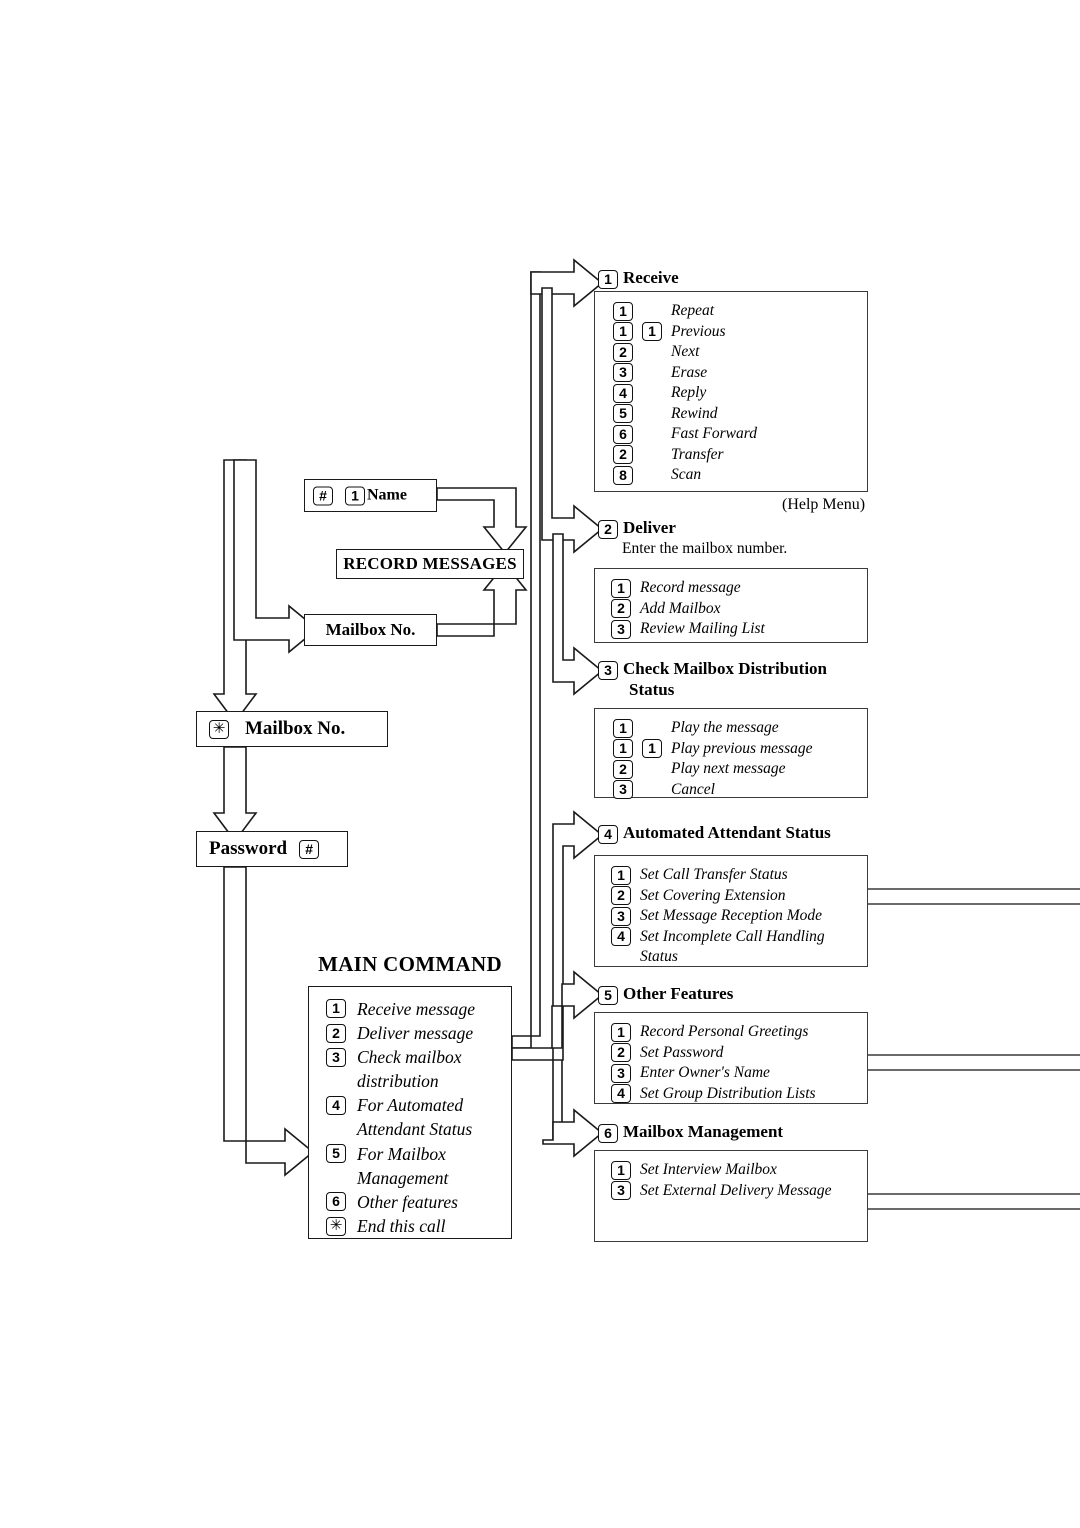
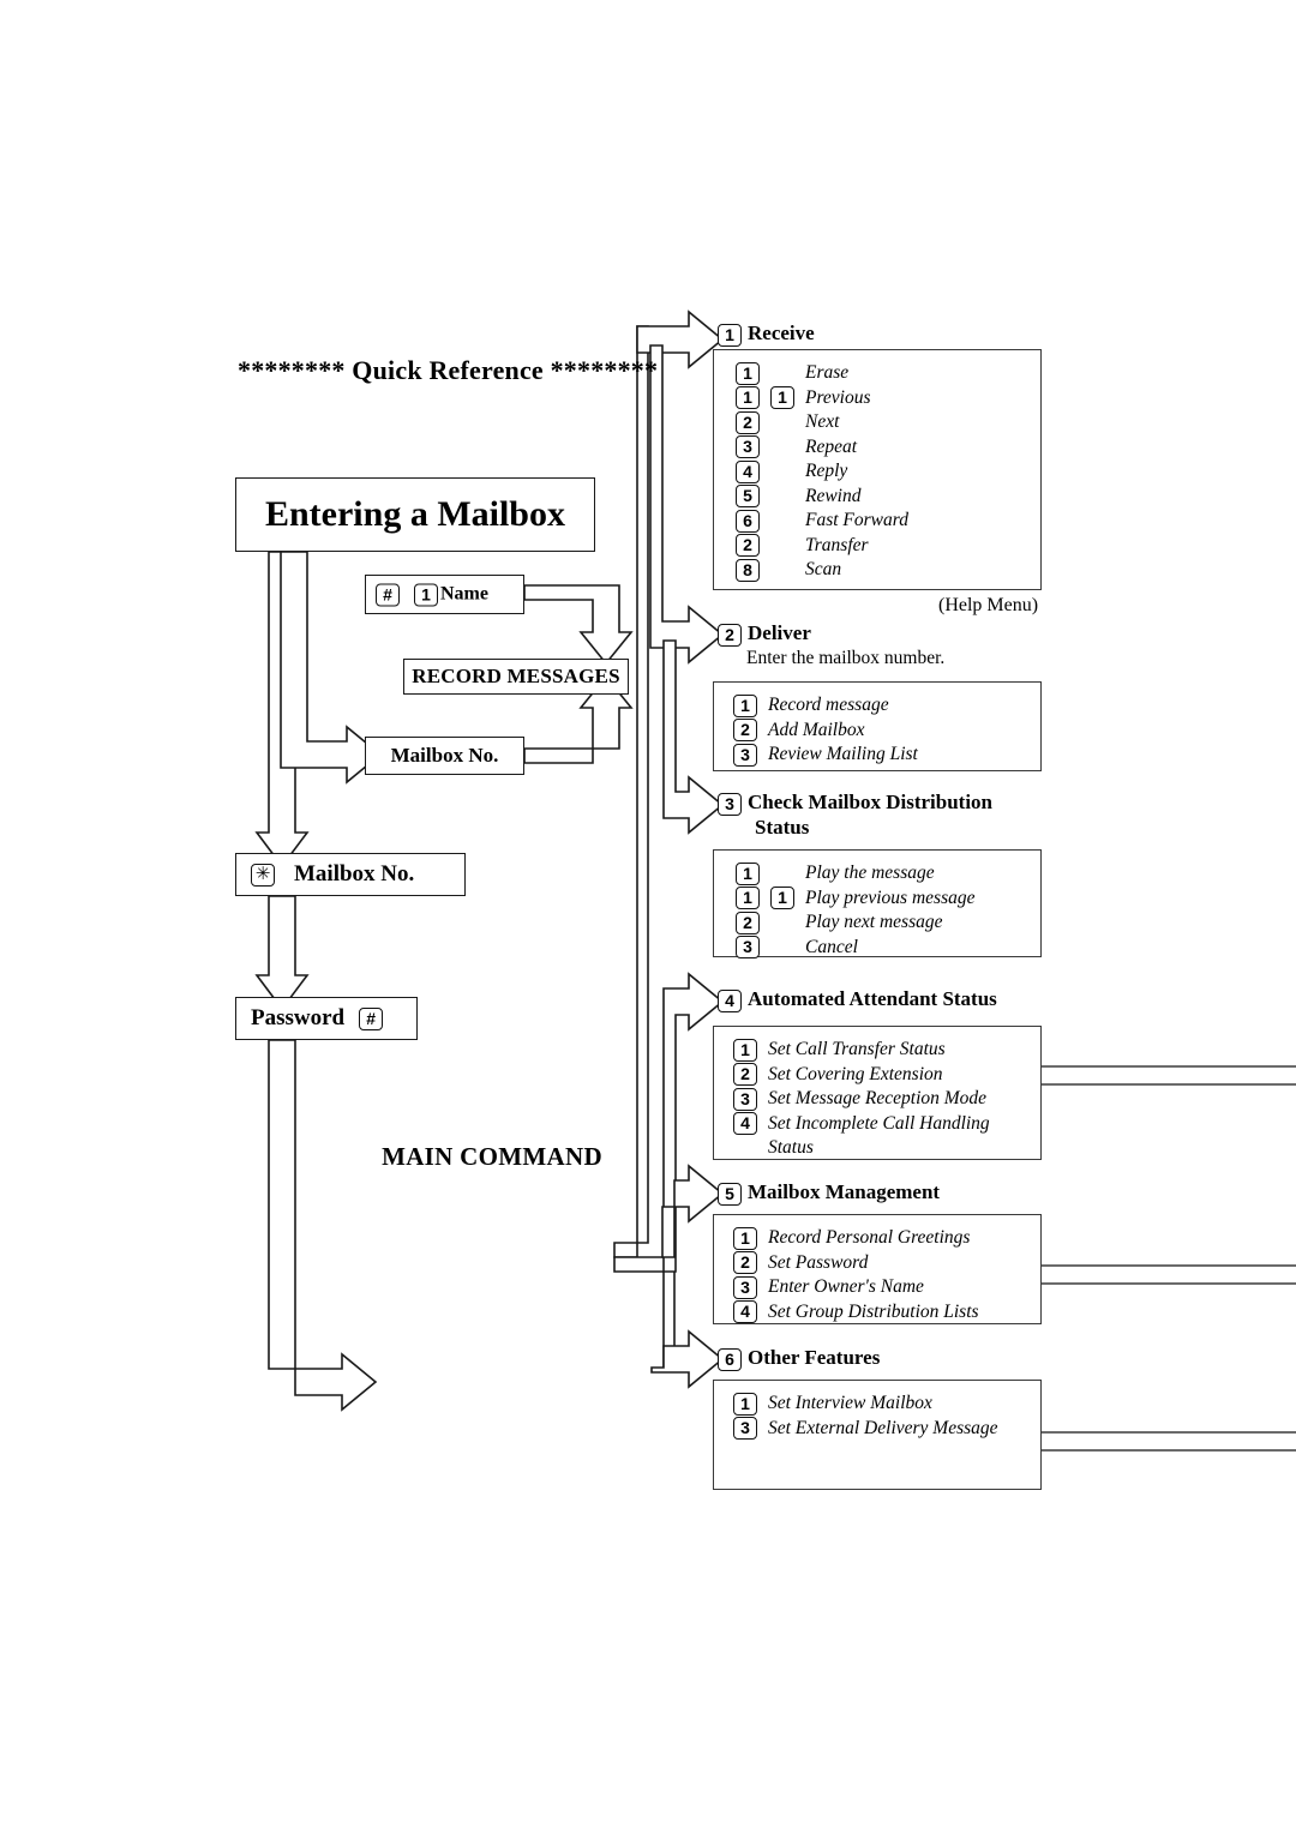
+ ******** Quick Reference ********
+ Entering a Mailbox
  # 1 Name
  RECORD MESSAGES
  Mailbox No.
  ✳ Mailbox No.
  Password #
  MAIN COMMAND
- 1 Receive message
- 2 Deliver message
- 3 Check mailbox
- distribution
- 4 For Automated
- Attendant Status
- 5 For Mailbox
- Management
- 6 Other features
- ✳ End this call
  1 Receive
- 1 Repeat
+ 1 Erase
  1 1 Previous
  2 Next
- 3 Erase
+ 3 Repeat
  4 Reply
  5 Rewind
  6 Fast Forward
  2 Transfer
  8 Scan
  2 Deliver
  Enter the mailbox number.
  1 Record message
  2 Add Mailbox
  3 Review Mailing List
  3 Check Mailbox Distribution
  Status
  1 Play the message
  1 1 Play previous message
  2 Play next message
  3 Cancel
  4 Automated Attendant Status
  1 Set Call Transfer Status
  2 Set Covering Extension
  3 Set Message Reception Mode
  4 Set Incomplete Call Handling
  Status
- 5 Other Features
+ 5 Mailbox Management
  1 Record Personal Greetings
  2 Set Password
  3 Enter Owner's Name
  4 Set Group Distribution Lists
- 6 Mailbox Management
+ 6 Other Features
  1 Set Interview Mailbox
  3 Set External Delivery Message
  (Help Menu)
